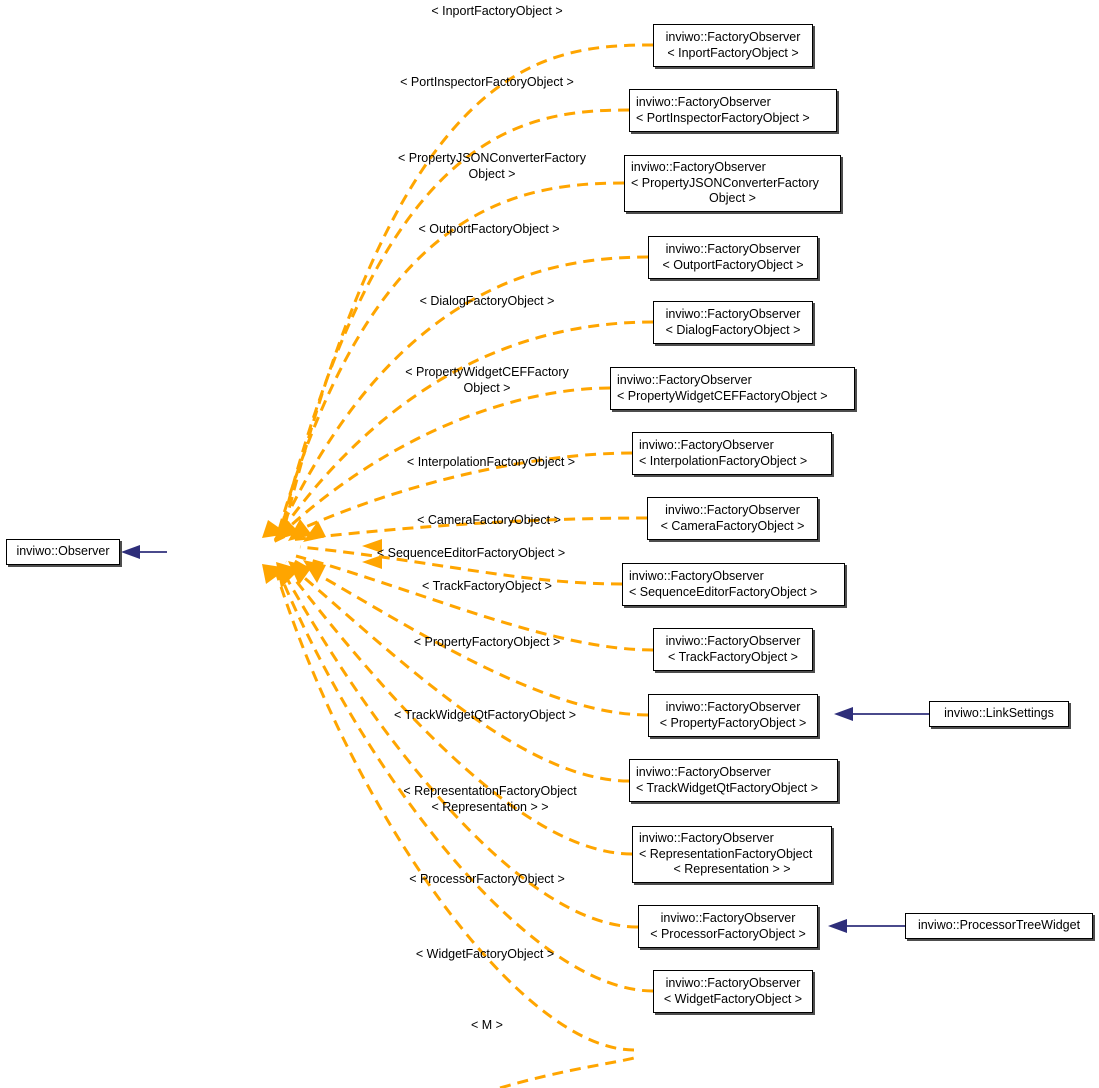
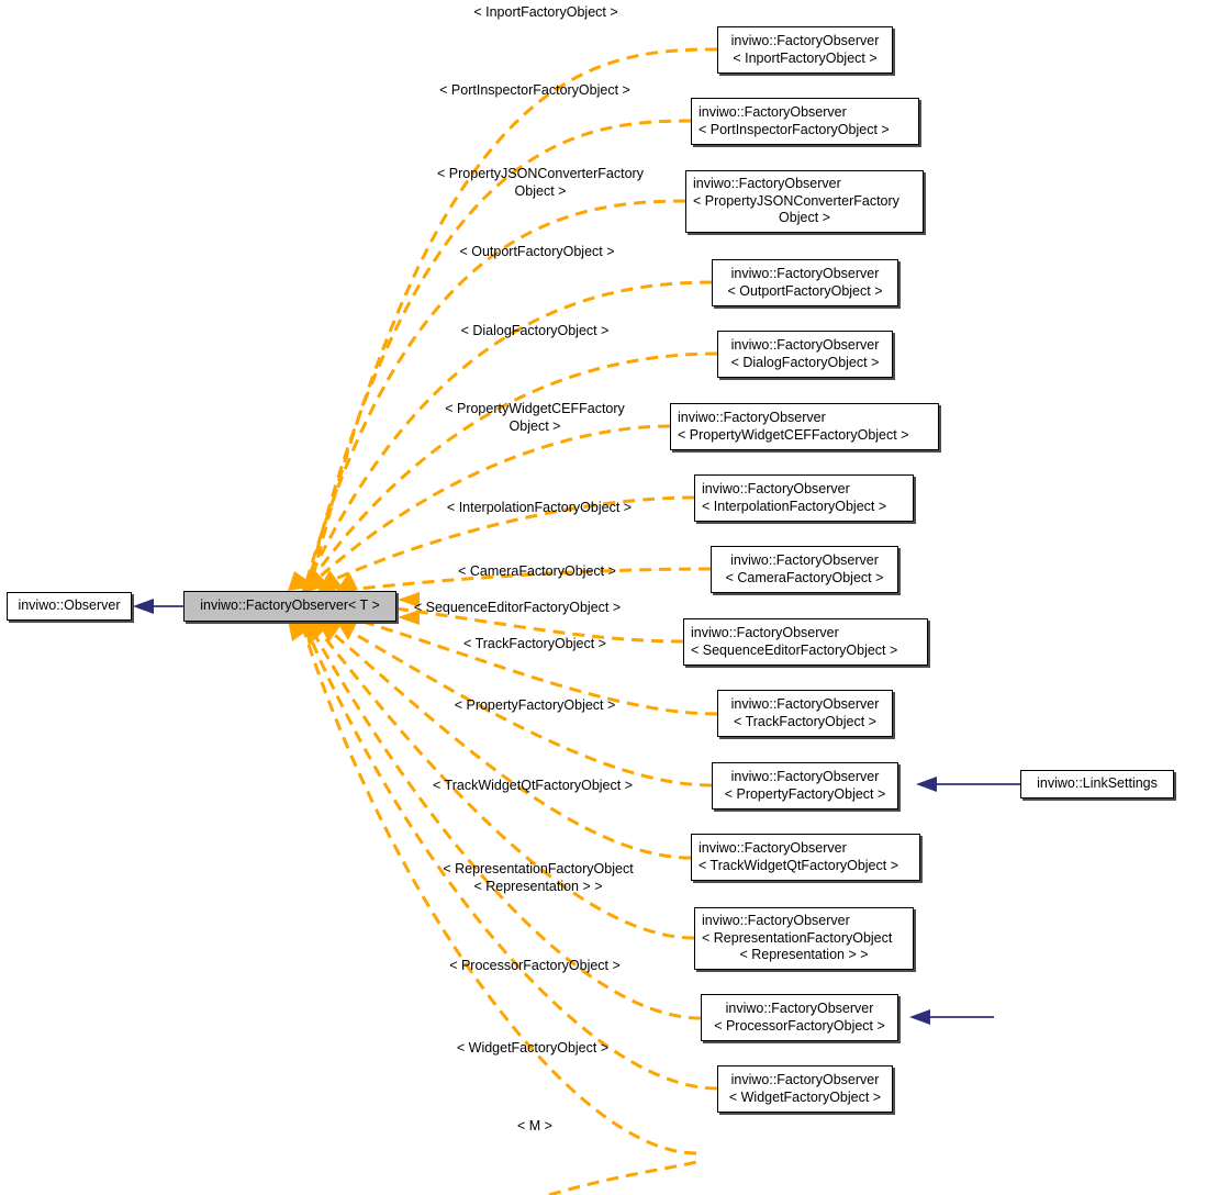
  inviwo::Observer
+ inviwo::FactoryObserver< T >
  inviwo::FactoryObserver
  < InportFactoryObject >
  inviwo::FactoryObserver
  < PortInspectorFactoryObject >
  inviwo::FactoryObserver
  < PropertyJSONConverterFactory
  Object >
  inviwo::FactoryObserver
  < OutportFactoryObject >
  inviwo::FactoryObserver
  < DialogFactoryObject >
  inviwo::FactoryObserver
  < PropertyWidgetCEFFactoryObject >
  inviwo::FactoryObserver
  < InterpolationFactoryObject >
  inviwo::FactoryObserver
  < CameraFactoryObject >
  inviwo::FactoryObserver
  < SequenceEditorFactoryObject >
  inviwo::FactoryObserver
  < TrackFactoryObject >
  inviwo::FactoryObserver
  < PropertyFactoryObject >
  inviwo::FactoryObserver
  < TrackWidgetQtFactoryObject >
  inviwo::FactoryObserver
  < RepresentationFactoryObject
  < Representation > >
  inviwo::FactoryObserver
  < ProcessorFactoryObject >
  inviwo::FactoryObserver
  < WidgetFactoryObject >
  inviwo::LinkSettings
- inviwo::ProcessorTreeWidget
  < InportFactoryObject >
  < PortInspectorFactoryObject >
  < PropertyJSONConverterFactory
  Object >
  < OutportFactoryObject >
  < DialogFactoryObject >
  < PropertyWidgetCEFFactory
  Object >
  < InterpolationFactoryObject >
  < CameraFactoryObject >
  < SequenceEditorFactoryObject >
  < TrackFactoryObject >
  < PropertyFactoryObject >
  < TrackWidgetQtFactoryObject >
  < RepresentationFactoryObject
  < Representation > >
  < ProcessorFactoryObject >
  < WidgetFactoryObject >
  < M >
